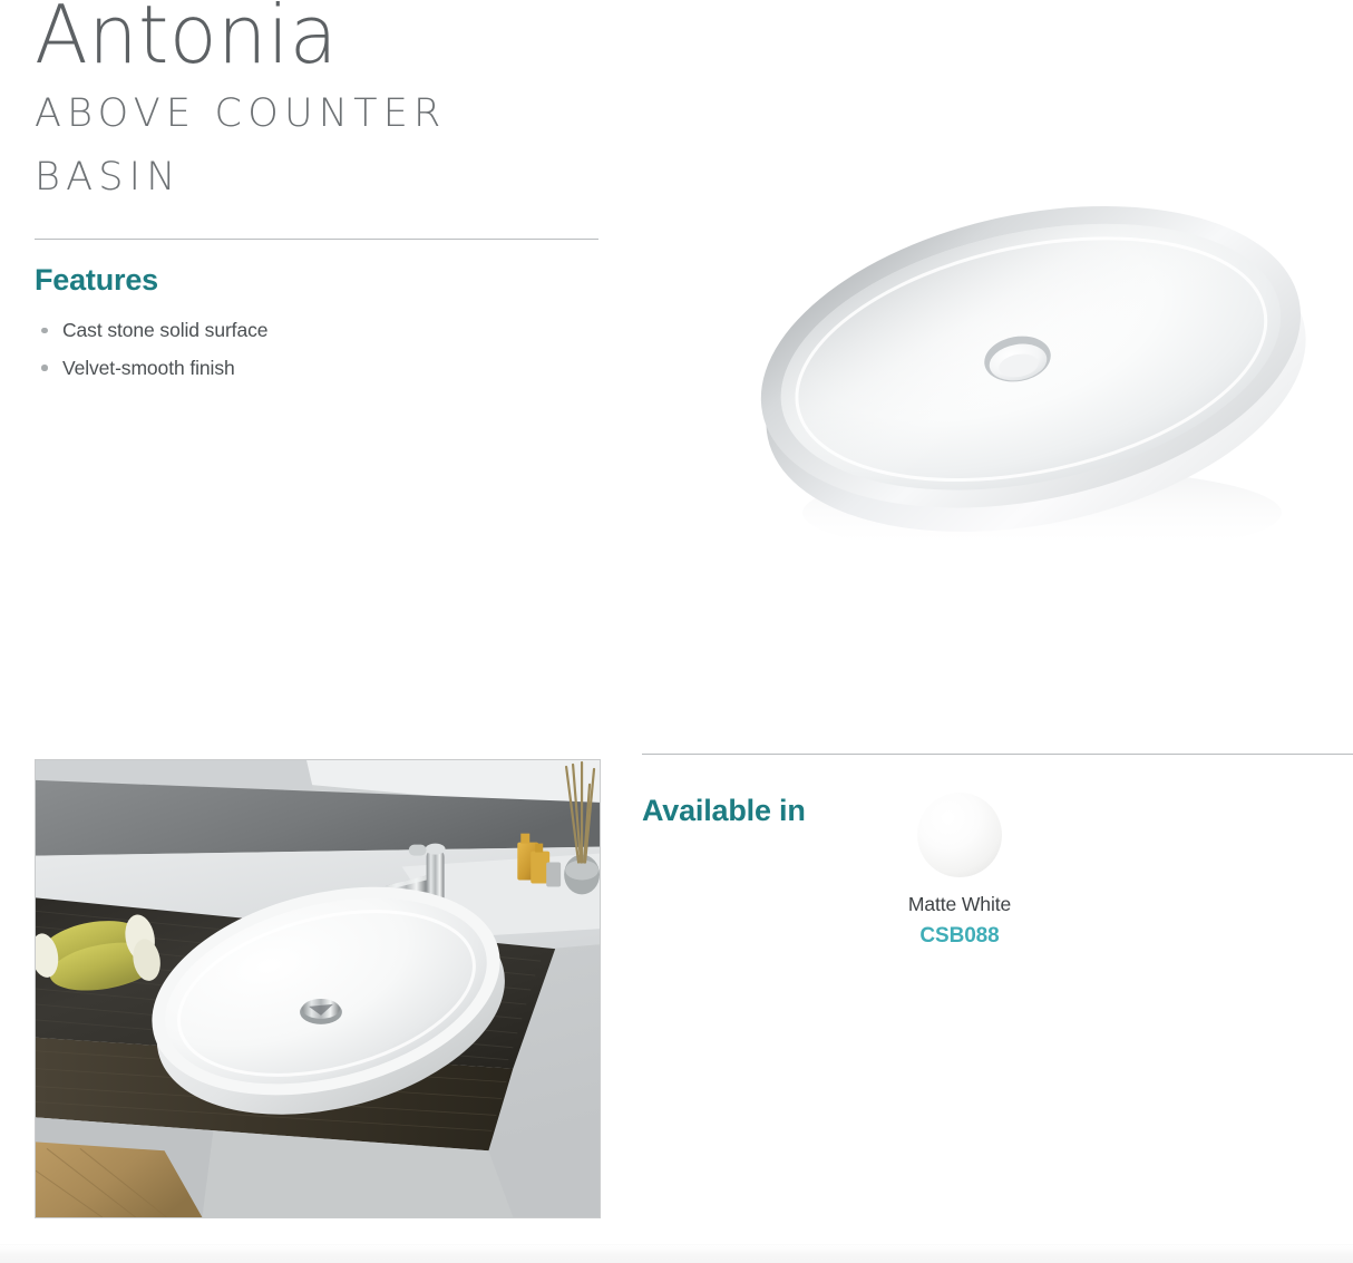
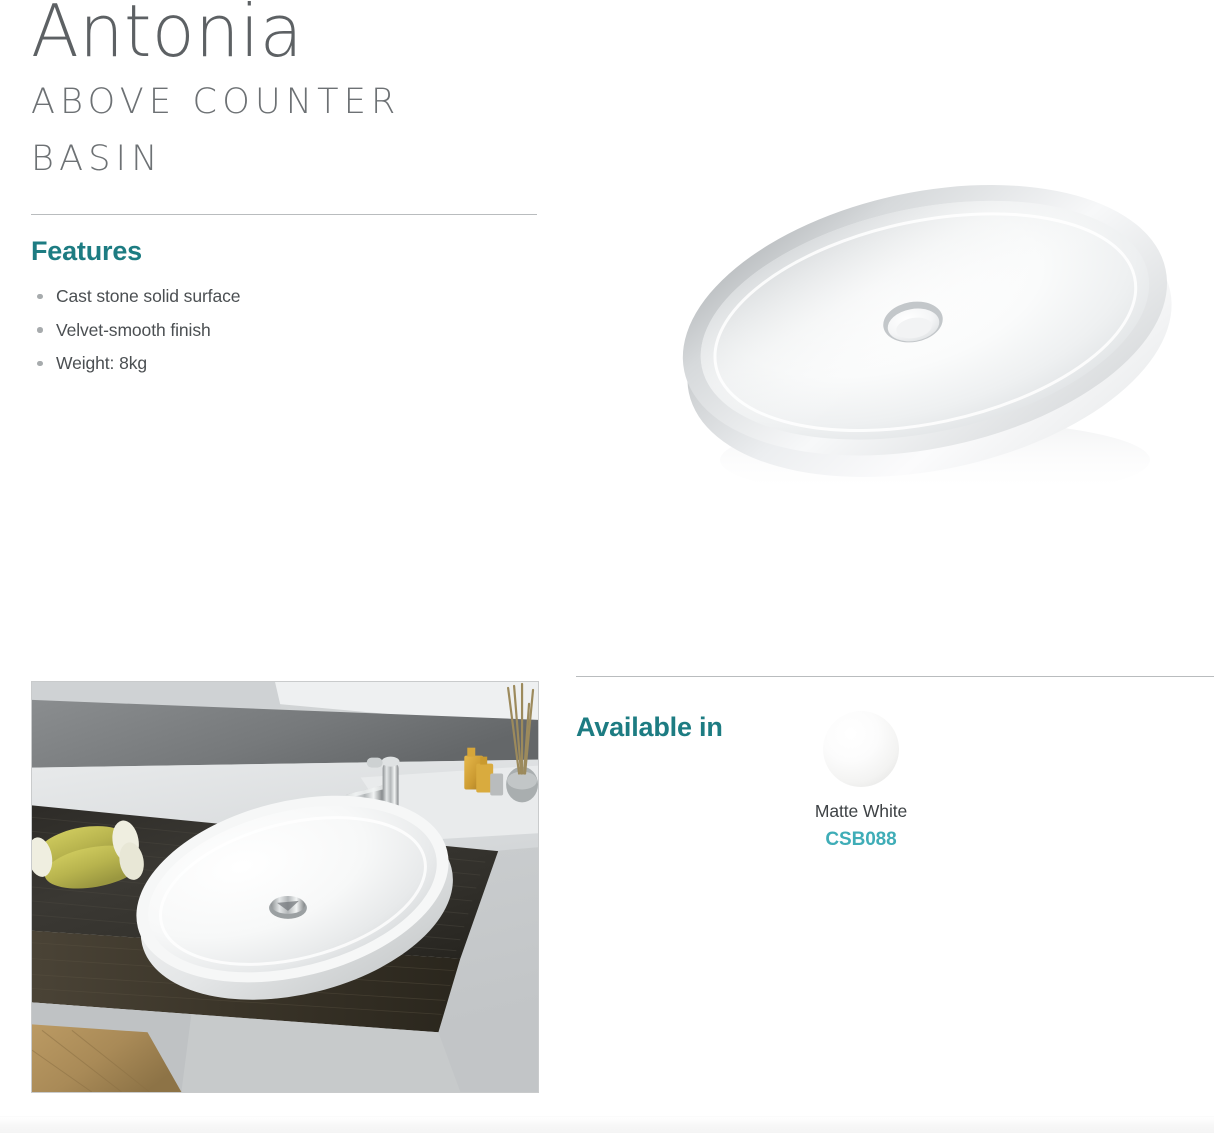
  Antonia
  ABOVE COUNTER
  BASIN
  Features
  Cast stone solid surface
  Velvet-smooth finish
+ Weight: 8kg
  Available in
  Matte White
  CSB088
